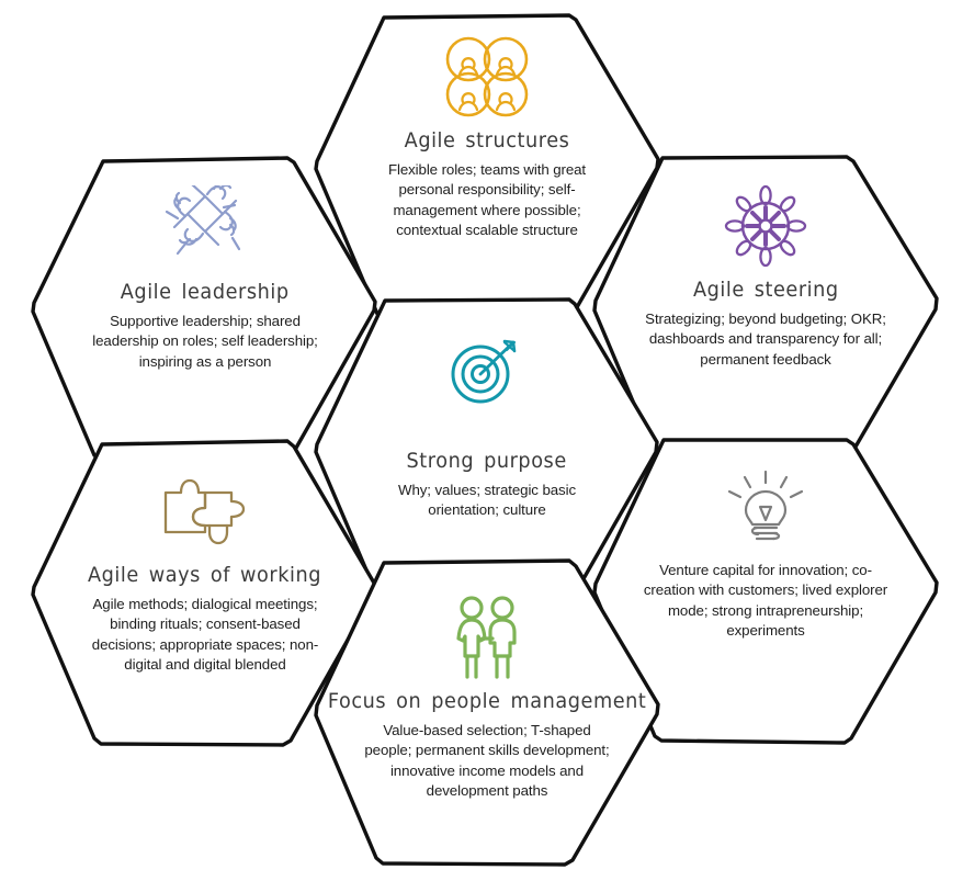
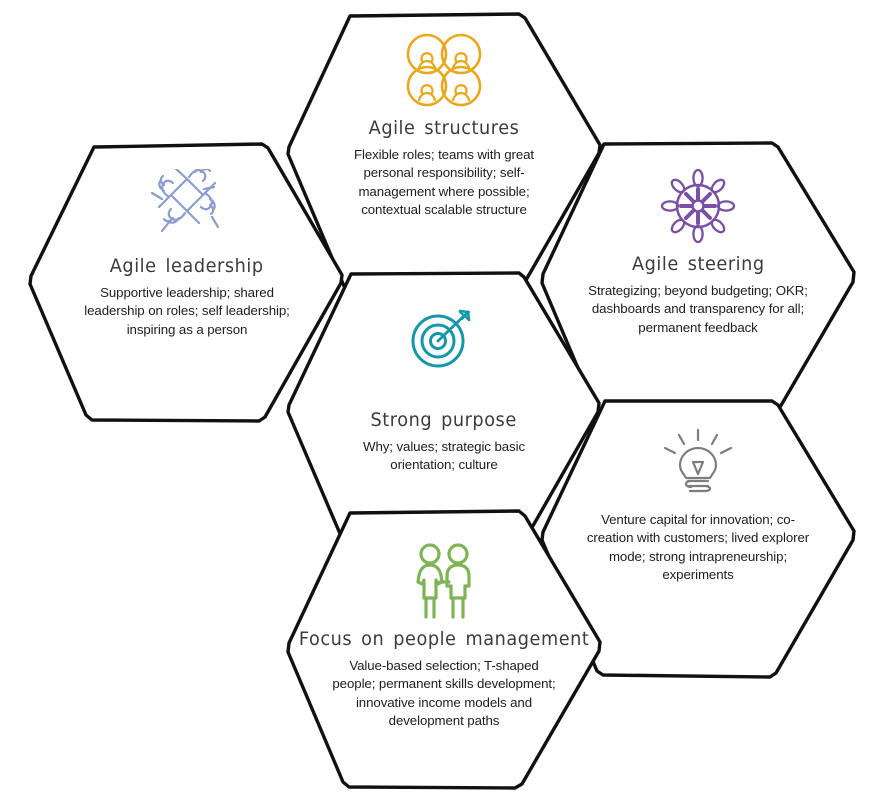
  Agile structures
  Flexible roles; teams with great personal responsibility; self-management where possible; contextual scalable structure
  Agile leadership
  Supportive leadership; shared leadership on roles; self leadership; inspiring as a person
  Agile steering
  Strategizing; beyond budgeting; OKR; dashboards and transparency for all; permanent feedback
  Strong purpose
  Why; values; strategic basic orientation; culture
- Agile ways of working
- Agile methods; dialogical meetings; binding rituals; consent-based decisions; appropriate spaces; non-digital and digital blended
  Venture capital for innovation; co-creation with customers; lived explorer mode; strong intrapreneurship; experiments
  Focus on people management
  Value-based selection; T-shaped people; permanent skills development; innovative income models and development paths
